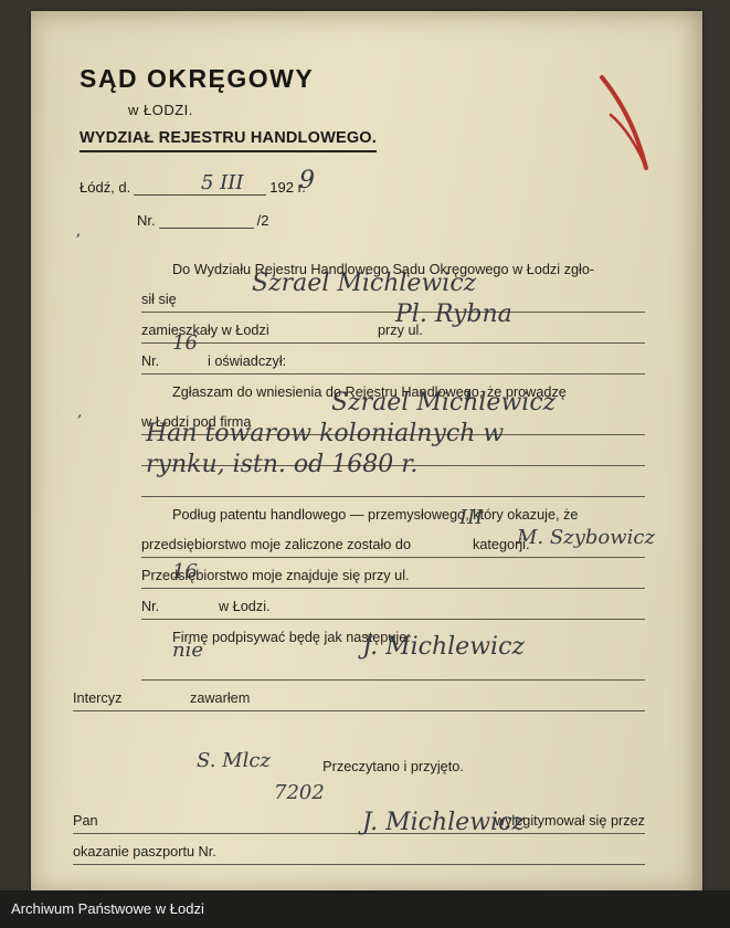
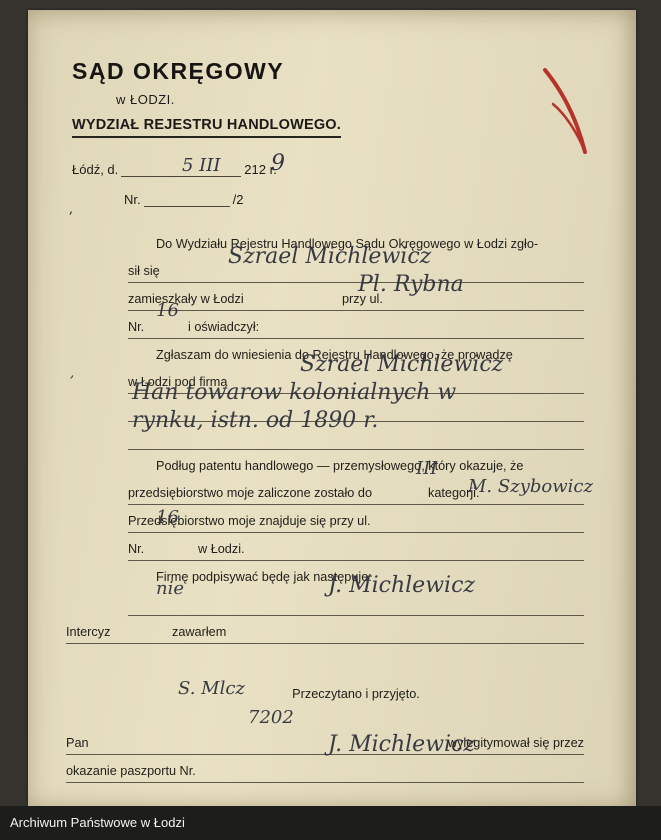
  SĄD OKRĘGOWY
  w ŁODZI.
  WYDZIAŁ REJESTRU HANDLOWEGO.
- Łódź, d. 192 r.
+ Łódź, d. 212 r.
  5 III
  9
  Nr. /2
  ʼ
  ,
  Do Wydziału Rejestru Handlowego Sądu Okręgowego w Łodzi zgło-
  sił się
  zamieszkały w Łodzi
  przy ul.
  Nr.
  i oświadczył:
  Zgłaszam do wniesienia do Rejestru Handlowego, że prowadzę
  w Łodzi pod firmą
  Podług patentu handlowego — przemysłowego, który okazuje, że
  przedsiębiorstwo moje zaliczone zostało do
  kategorji.
  Przedsiębiorstwo moje znajduje się przy ul.
  Nr.
  w Łodzi.
  Firmę podpisywać będę jak następuje:
  Intercyz
  zawarłem
  Przeczytano i przyjęto.
  Pan
  wylegitymował się przez
  okazanie paszportu Nr.
  Szrael Michlewicz
  Pl. Rybna
  16
  Szrael Michlewicz
  Han towarow kolonialnych w
- rynku, istn. od 1680 r.
+ rynku, istn. od 1890 r.
  III
  M. Szybowicz
  16
  nie
  J. Michlewicz
  S. Mlcz
  7202
  J. Michlewicz
  Archiwum Państwowe w Łodzi
